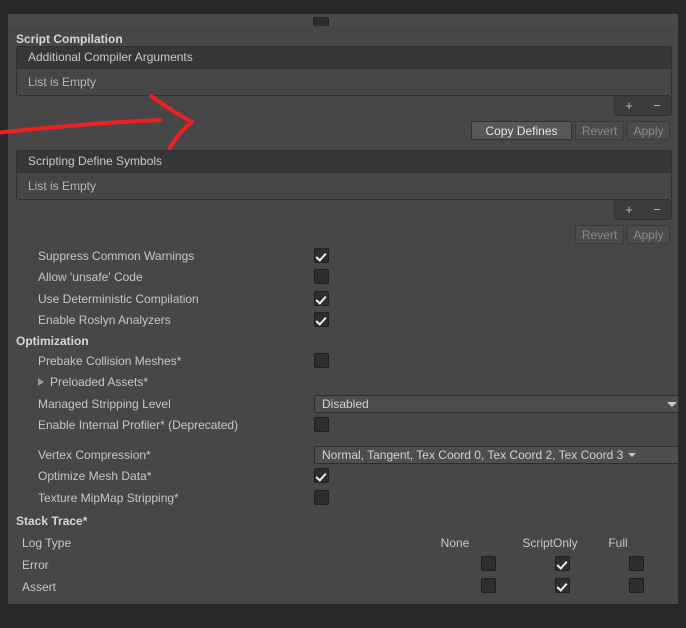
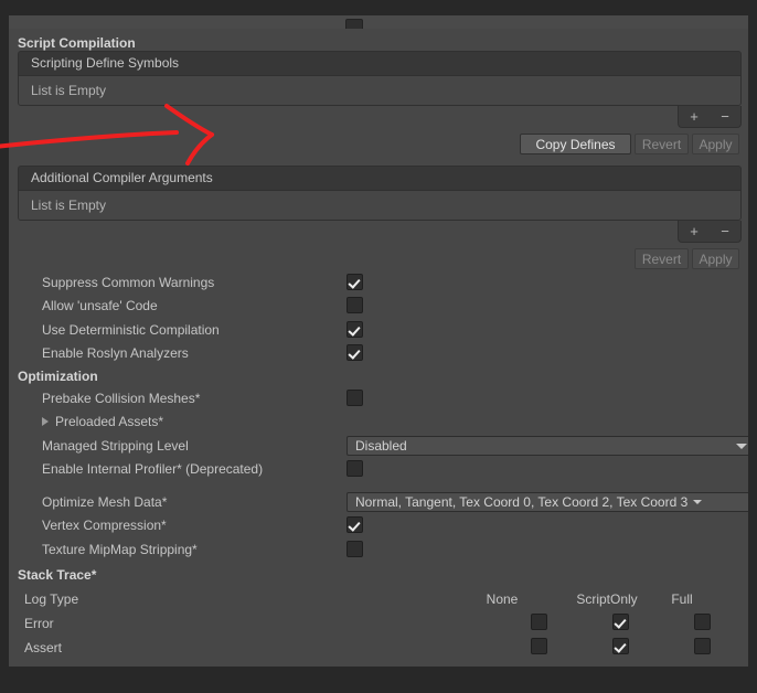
  Script Compilation
- Additional Compiler Arguments
+ Scripting Define Symbols
  List is Empty
  +
  −
  Copy Defines
  Revert
  Apply
- Scripting Define Symbols
+ Additional Compiler Arguments
  List is Empty
  +
  −
  Revert
  Apply
  Suppress Common Warnings
  Allow 'unsafe' Code
  Use Deterministic Compilation
  Enable Roslyn Analyzers
  Optimization
  Prebake Collision Meshes*
  Preloaded Assets*
  Managed Stripping Level
  Disabled
  Enable Internal Profiler* (Deprecated)
- Vertex Compression*
+ Optimize Mesh Data*
  Normal, Tangent, Tex Coord 0, Tex Coord 2, Tex Coord 3
- Optimize Mesh Data*
+ Vertex Compression*
  Texture MipMap Stripping*
  Stack Trace*
  Log Type
  None
  ScriptOnly
  Full
  Error
  Assert
